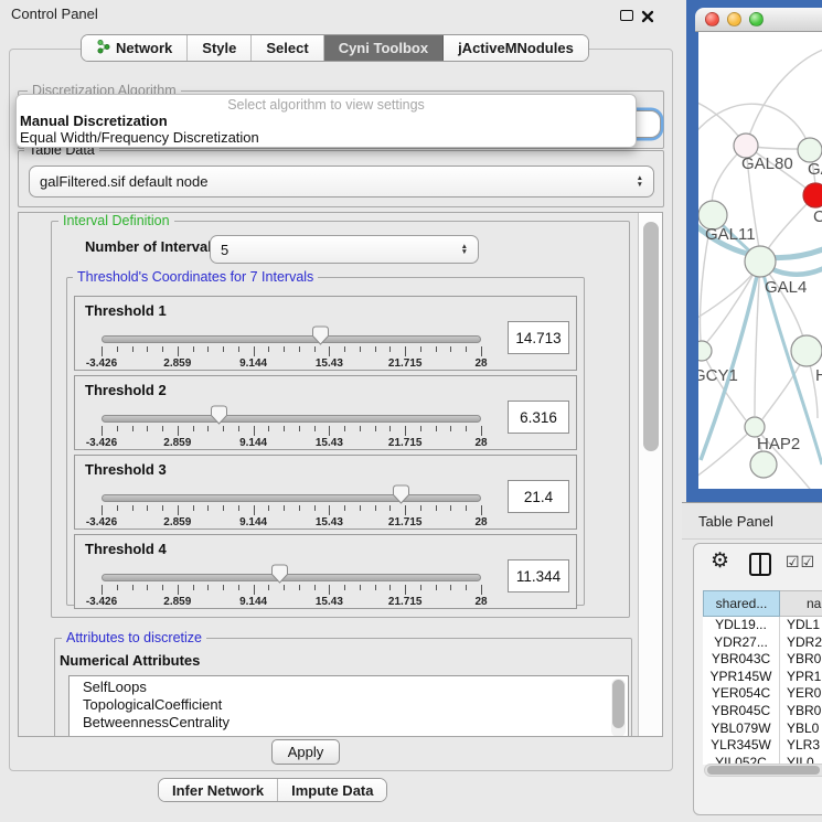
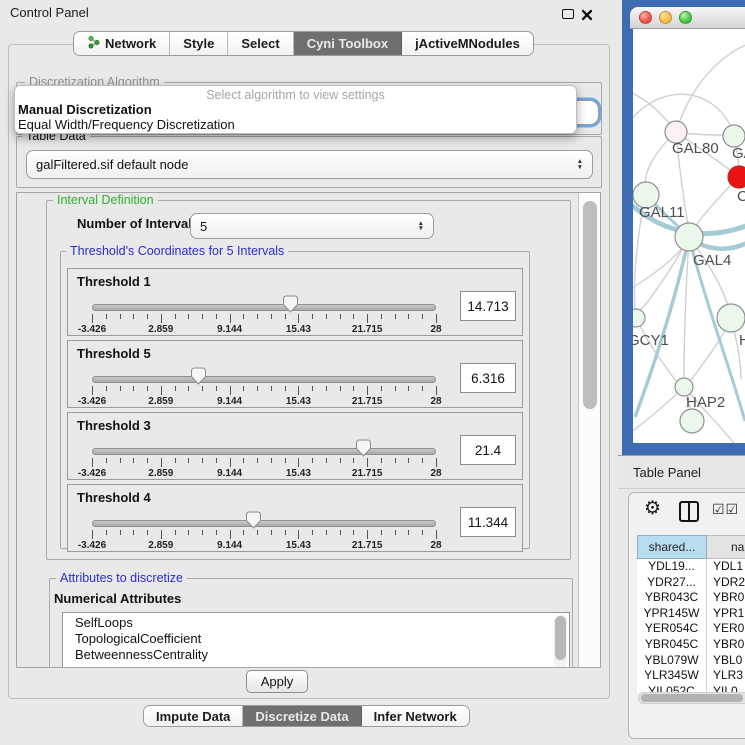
  Control Panel
  Network
  Style
  Select
  Cyni Toolbox
  jActiveMNodules
  Discretization Algorithm
  Select algorithm to view settings
  Manual Discretization
  Equal Width/Frequency Discretization
  Table Data
  galFiltered.sif default node
  Interval Definition
  Number of Interva
  5
- Threshold's Coordinates for 7 Intervals
+ Threshold's Coordinates for 5 Intervals
  Threshold 1
  -3.426
  2.859
  9.144
  15.43
  21.715
  28
  14.713
- Threshold 2
+ Threshold 5
  -3.426
  2.859
  9.144
  15.43
  21.715
  28
  6.316
  Threshold 3
  -3.426
  2.859
  9.144
  15.43
  21.715
  28
  21.4
  Threshold 4
  -3.426
  2.859
  9.144
  15.43
  21.715
  28
  11.344
  Attributes to discretize
  Numerical Attributes
  SelfLoops
  TopologicalCoefficient
  BetweennessCentrality
  Apply
- Infer Network
+ Impute Data
+ Discretize Data
- Impute Data
+ Infer Network
  GAL80
  C
  GAL11
  GAL4
  GCY1
  H
  HAP2
  Table Panel
  ⚙
  ☑☑
  shared...
  YDL19...
  YDL1
  YDR27...
  YDR2
  YBR043C
  YBR0
  YPR145W
  YPR1
  YER054C
  YER0
  YBR045C
  YBR0
  YBL079W
  YBL0
  YLR345W
  YLR3
  YIL052C
  YIL0
